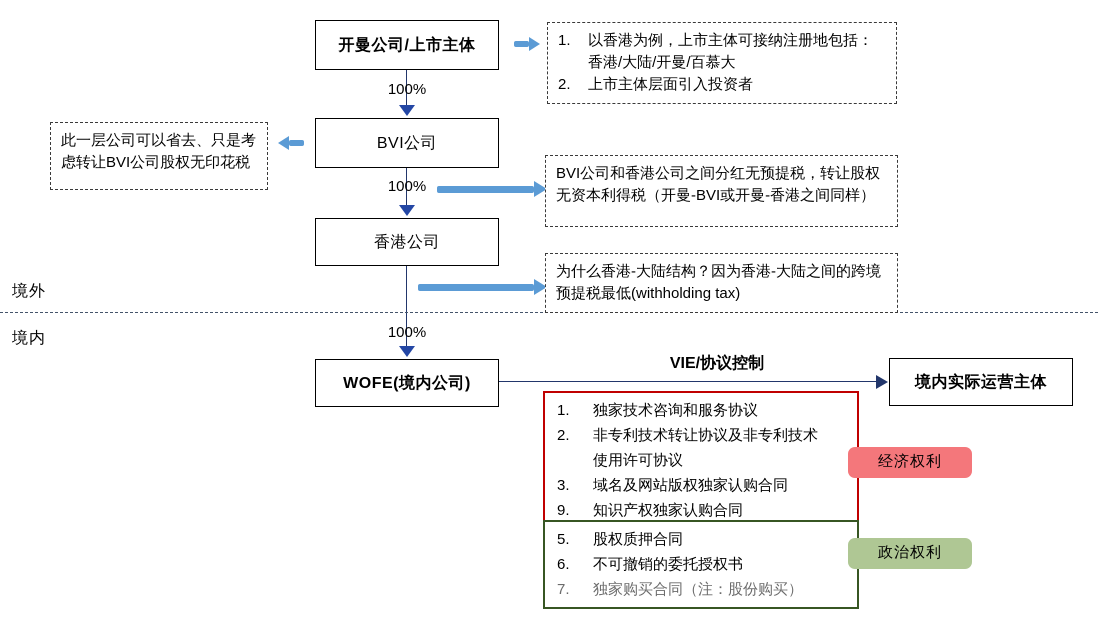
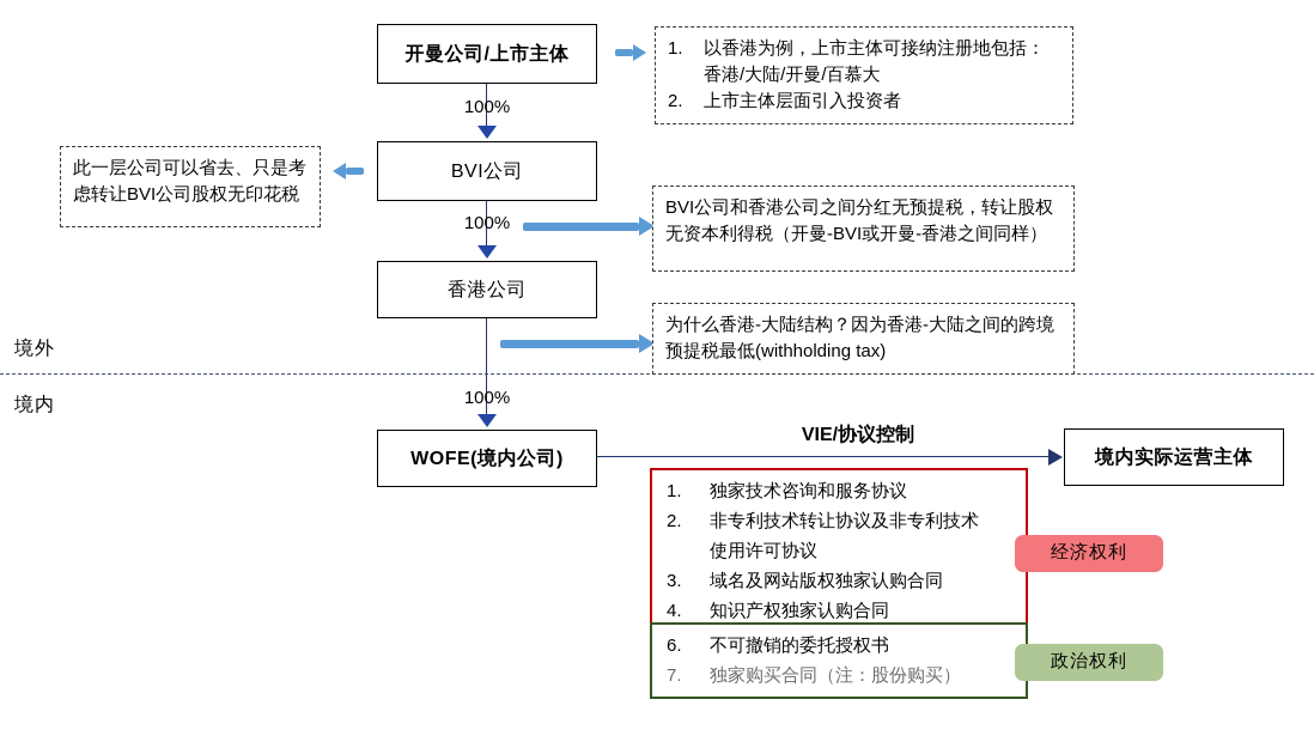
  100%
  100%
  100%
  境外
  境内
  开曼公司/上市主体
  BVI公司
  香港公司
  WOFE(境内公司)
  境内实际运营主体
  VIE/协议控制
  1.
  以香港为例，上市主体可接纳注册地包括：香港/大陆/开曼/百慕大
  2.
  上市主体层面引入投资者
  此一层公司可以省去、只是考虑转让BVI公司股权无印花税
  BVI公司和香港公司之间分红无预提税，转让股权无资本利得税（开曼-BVI或开曼-香港之间同样）
  为什么香港-大陆结构？因为香港-大陆之间的跨境预提税最低(withholding tax)
  1.
  独家技术咨询和服务协议
  2.
  非专利技术转让协议及非专利技术使用许可协议
  3.
  域名及网站版权独家认购合同
- 9.
+ 4.
  知识产权独家认购合同
- 5.
- 股权质押合同
  6.
  不可撤销的委托授权书
  7.
  独家购买合同（注：股份购买）
  经济权利
  政治权利
